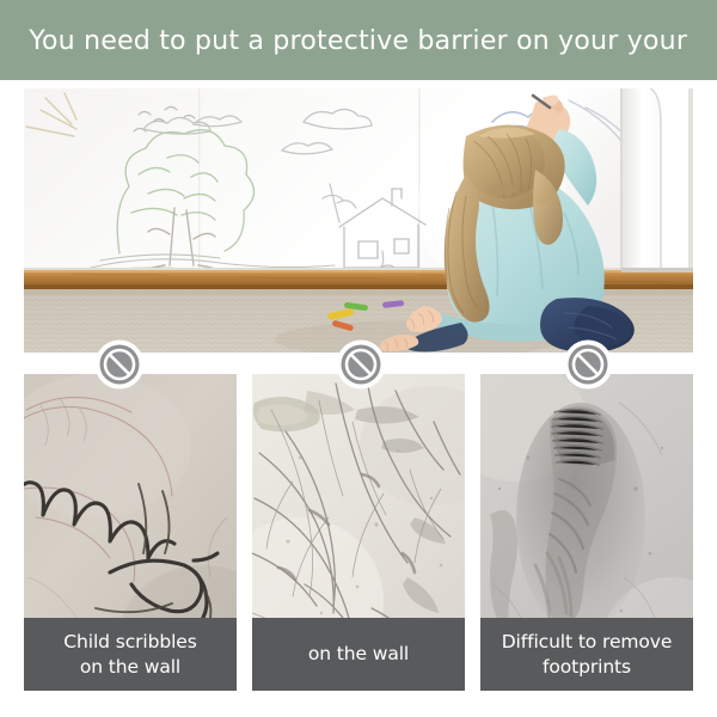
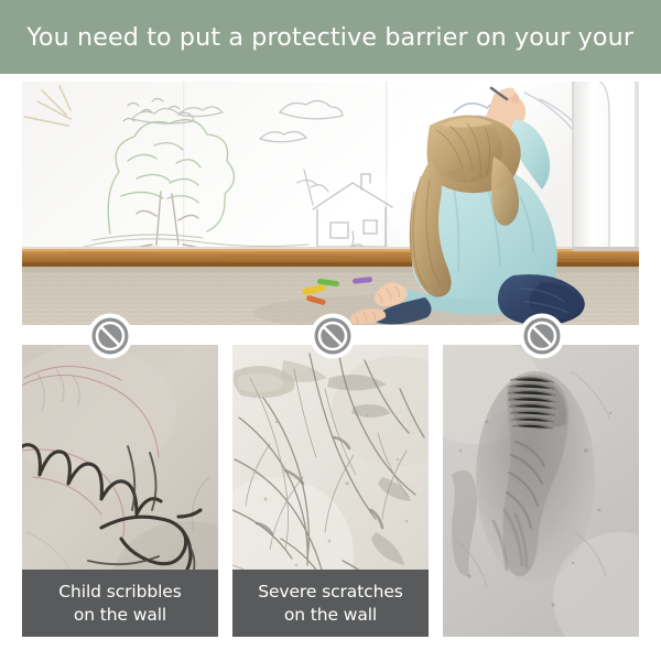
  You need to put a protective barrier on your your
  Child scribbles
  on the wall
+ Severe scratches
  on the wall
- Difficult to remove
- footprints
